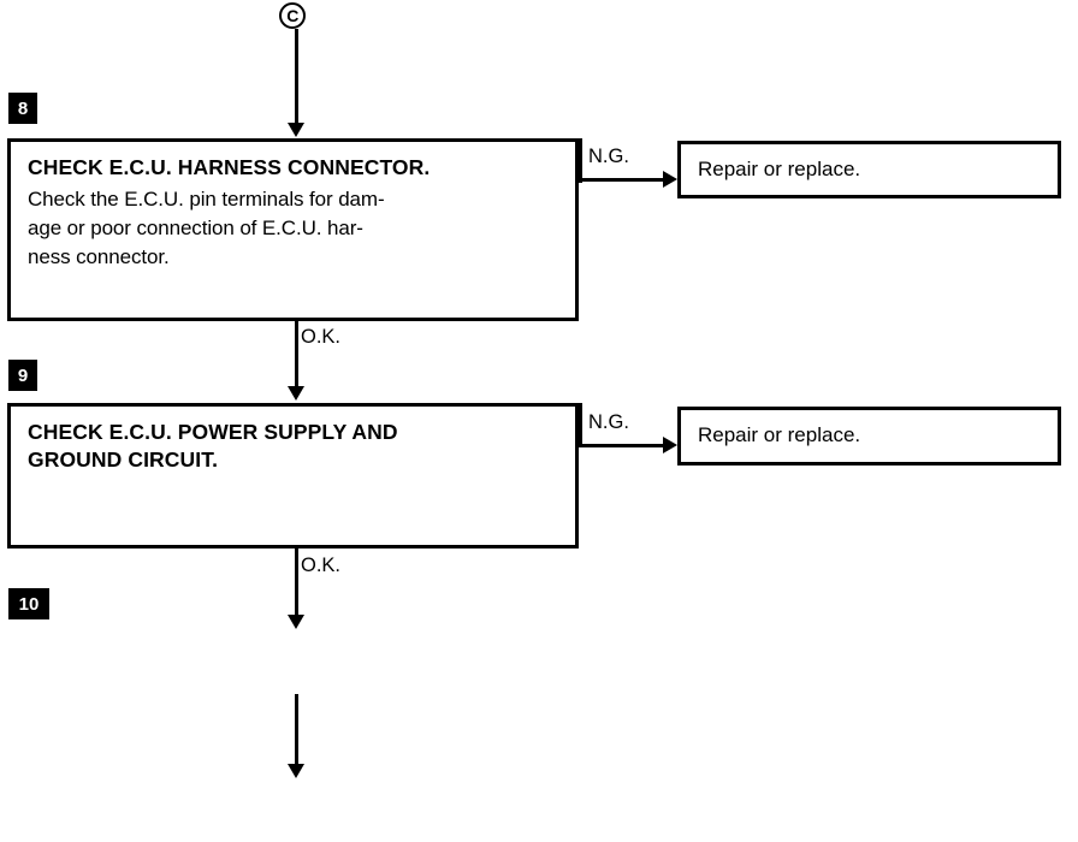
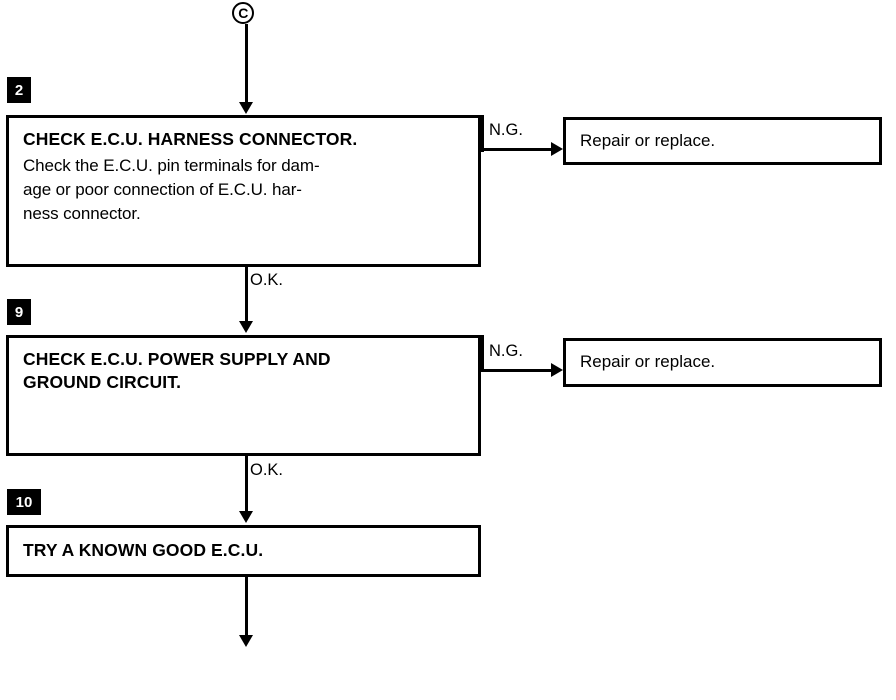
  C
- 8
+ 2
  CHECK E.C.U. HARNESS CONNECTOR.
  Check the E.C.U. pin terminals for dam-
  age or poor connection of E.C.U. har-
  ness connector.
  N.G.
  Repair or replace.
  O.K.
  9
  CHECK E.C.U. POWER SUPPLY AND
  GROUND CIRCUIT.
  N.G.
  Repair or replace.
  O.K.
  10
+ TRY A KNOWN GOOD E.C.U.
